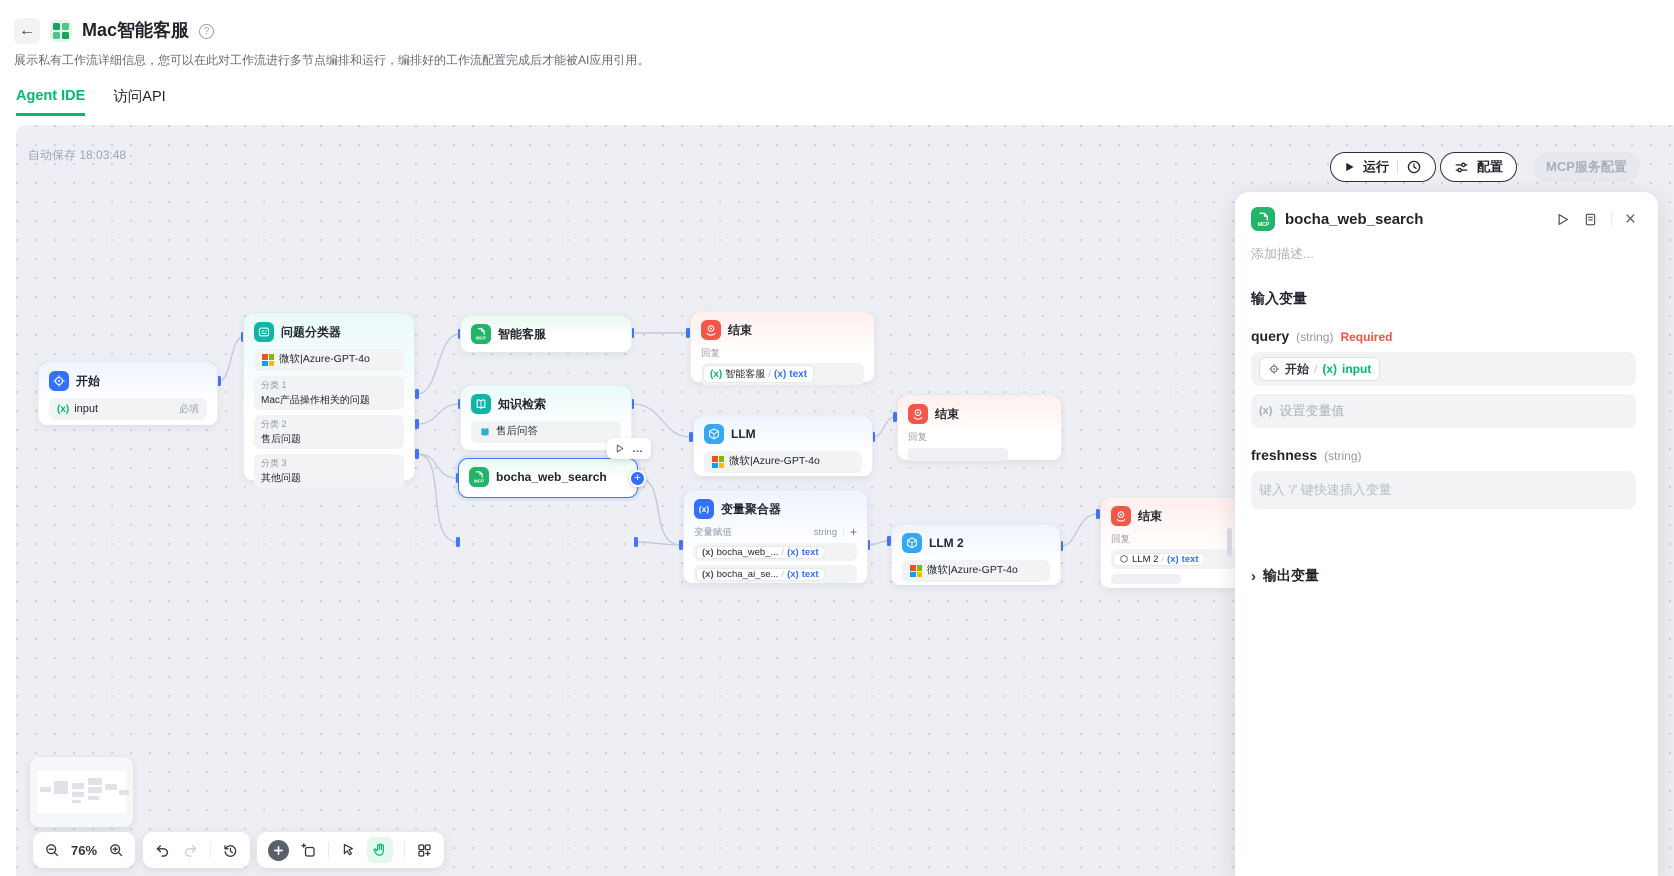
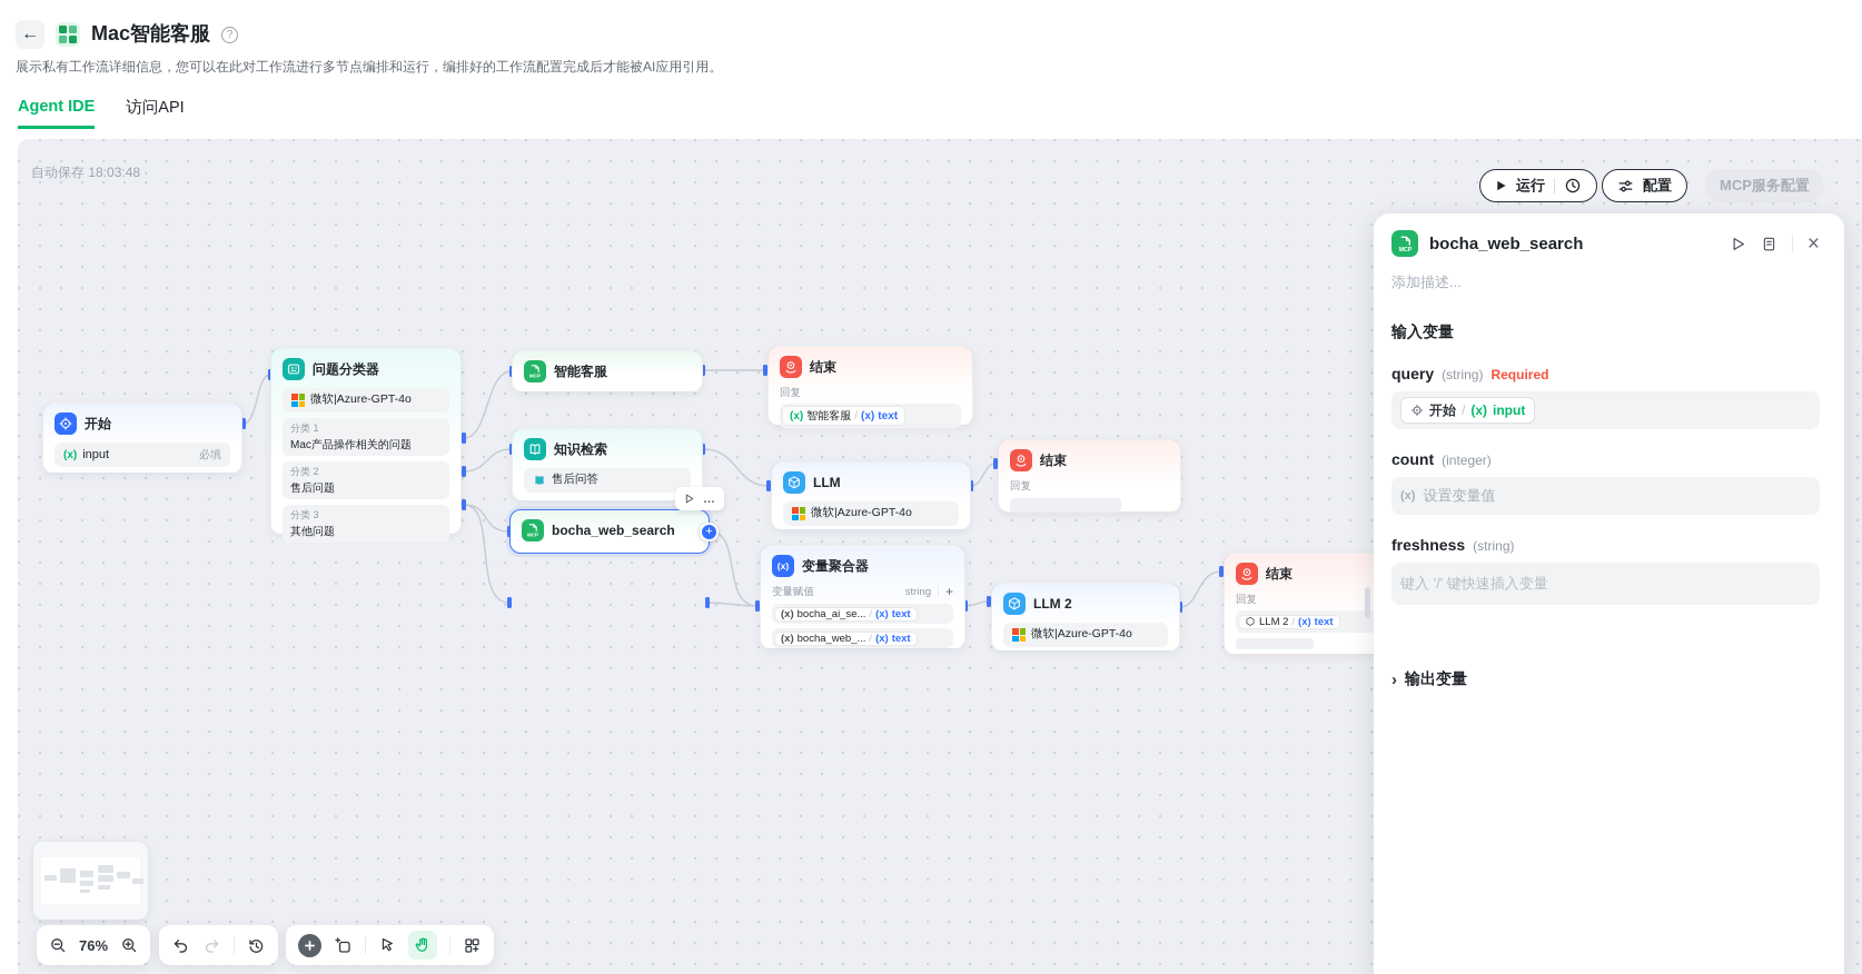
  ←
  Mac智能客服
  ?
  展示私有工作流详细信息，您可以在此对工作流进行多节点编排和运行，编排好的工作流配置完成后才能被AI应用引用。
  Agent IDE
  访问API
  自动保存 18:03:48 ·
  运行
  配置
  MCP服务配置
  开始
  (x)
  input
  必填
  问题分类器
  微软|Azure-GPT-4o
  分类 1
  Mac产品操作相关的问题
  分类 2
  售后问题
  分类 3
  其他问题
  智能客服
  结束
  回复
  (x)
  智能客服
  /
  (x)
  text
  知识检索
  售后问答
  …
  bocha_web_search
  +
  LLM
  微软|Azure-GPT-4o
  结束
  回复
  (x)
  变量聚合器
  变量赋值
  string
  +
  (x)
- bocha_web_...
+ bocha_ai_se...
  /
  (x)
  text
  (x)
- bocha_ai_se...
+ bocha_web_...
  /
  (x)
  text
  LLM 2
  微软|Azure-GPT-4o
  结束
  回复
  LLM 2
  /
  (x)
  text
  76%
  bocha_web_search
  ×
  添加描述...
  输入变量
  query
  (string)
  Required
  开始
  /
  (x)
  input
+ count
+ (integer)
  (x)
  设置变量值
  freshness
  (string)
  键入 '/' 键快速插入变量
  ›
  输出变量
